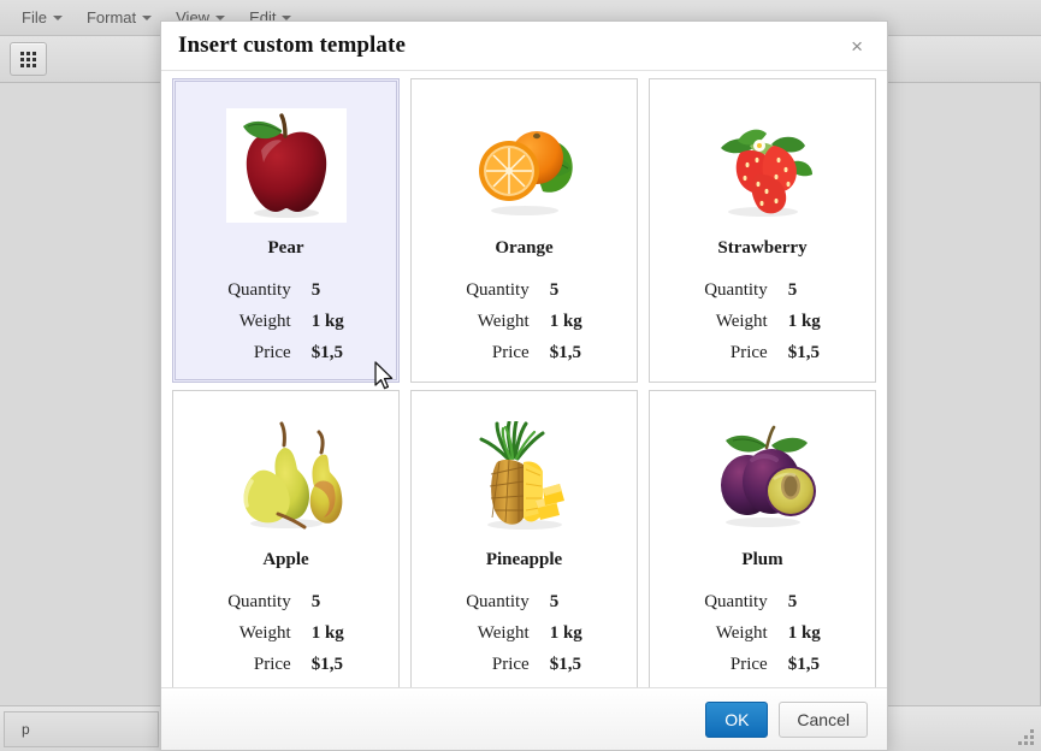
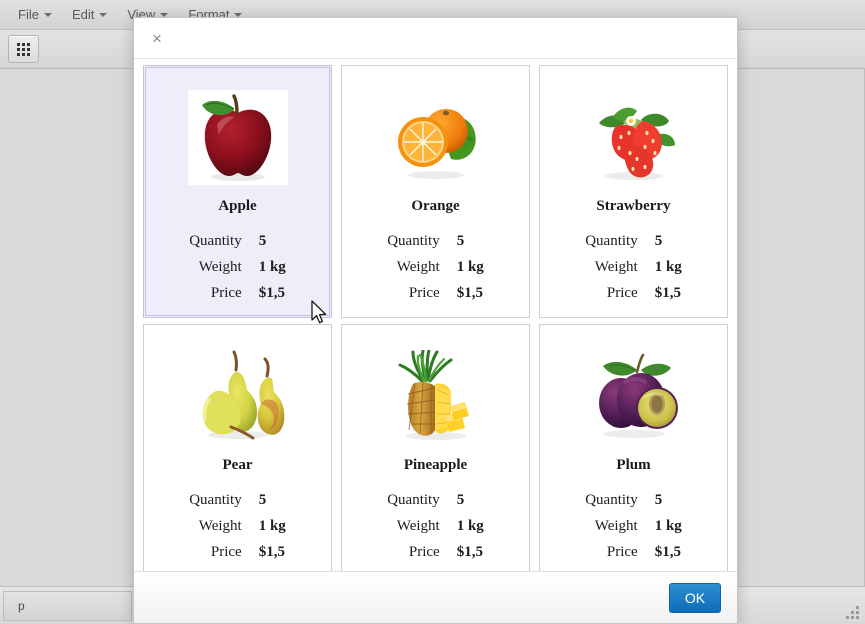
  File
- Format
+ Edit
  View
- Edit
+ Format
  p
- Insert custom template
  ×
- Pear
+ Apple
  Quantity	5
  Weight	1 kg
  Price	$1,5
  Orange
  Quantity	5
  Weight	1 kg
  Price	$1,5
  Strawberry
  Quantity	5
  Weight	1 kg
  Price	$1,5
- Apple
+ Pear
  Quantity	5
  Weight	1 kg
  Price	$1,5
  Pineapple
  Quantity	5
  Weight	1 kg
  Price	$1,5
  Plum
  Quantity	5
  Weight	1 kg
  Price	$1,5
  OK
- Cancel
